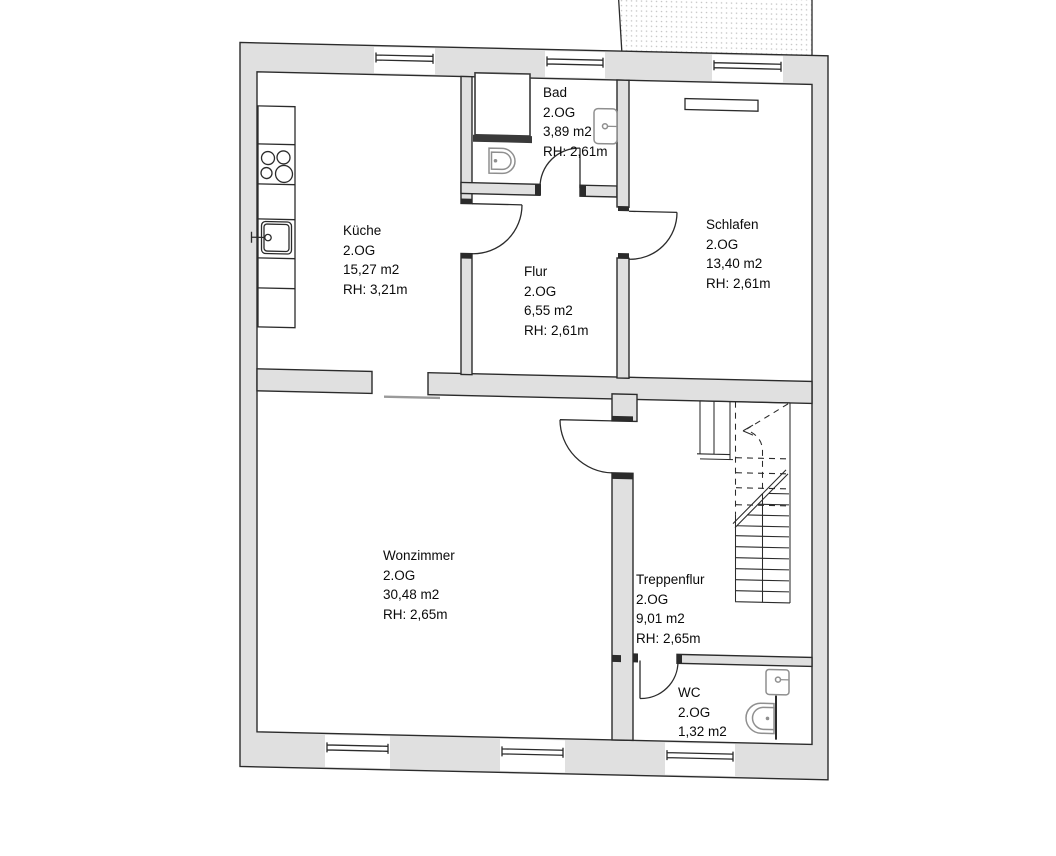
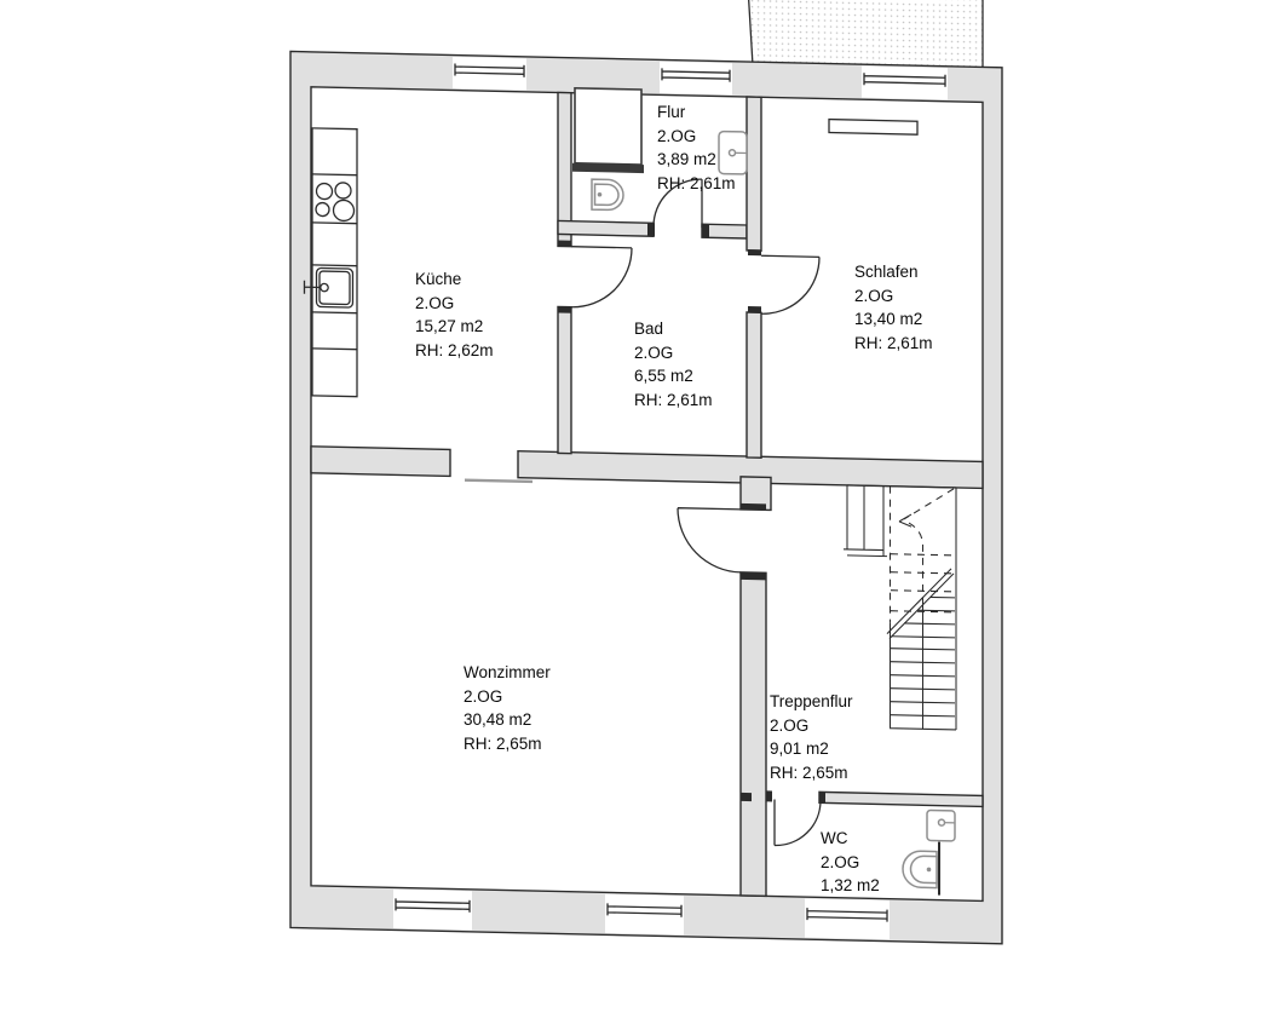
  Küche
  2.OG
  15,27 m2
- RH: 3,21m
+ RH: 2,62m
- Bad
+ Flur
  2.OG
  3,89 m2
  RH: 2,61m
  Schlafen
  2.OG
  13,40 m2
  RH: 2,61m
- Flur
+ Bad
  2.OG
  6,55 m2
  RH: 2,61m
  Wonzimmer
  2.OG
  30,48 m2
  RH: 2,65m
  Treppenflur
  2.OG
  9,01 m2
  RH: 2,65m
  WC
  2.OG
  1,32 m2
